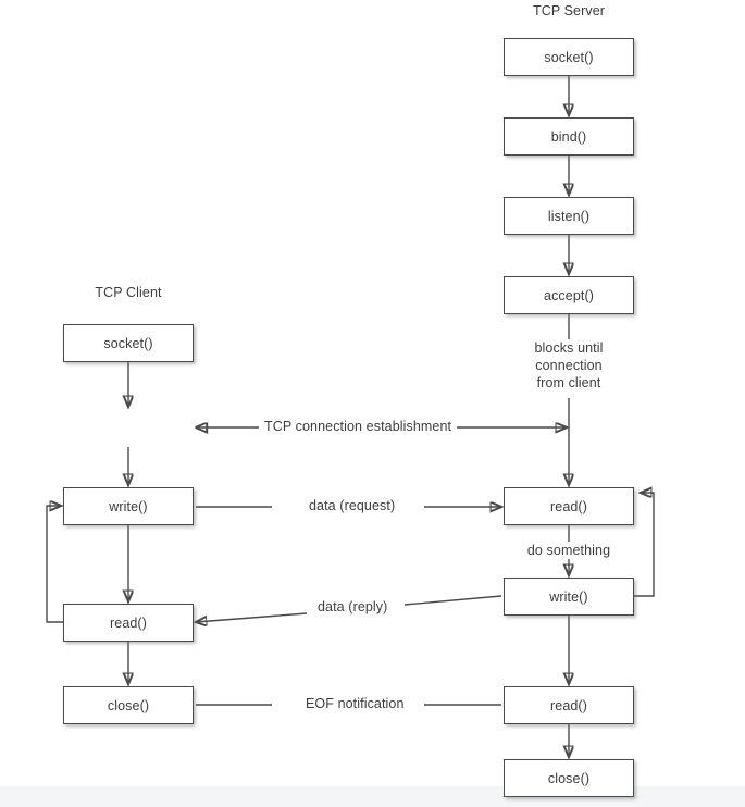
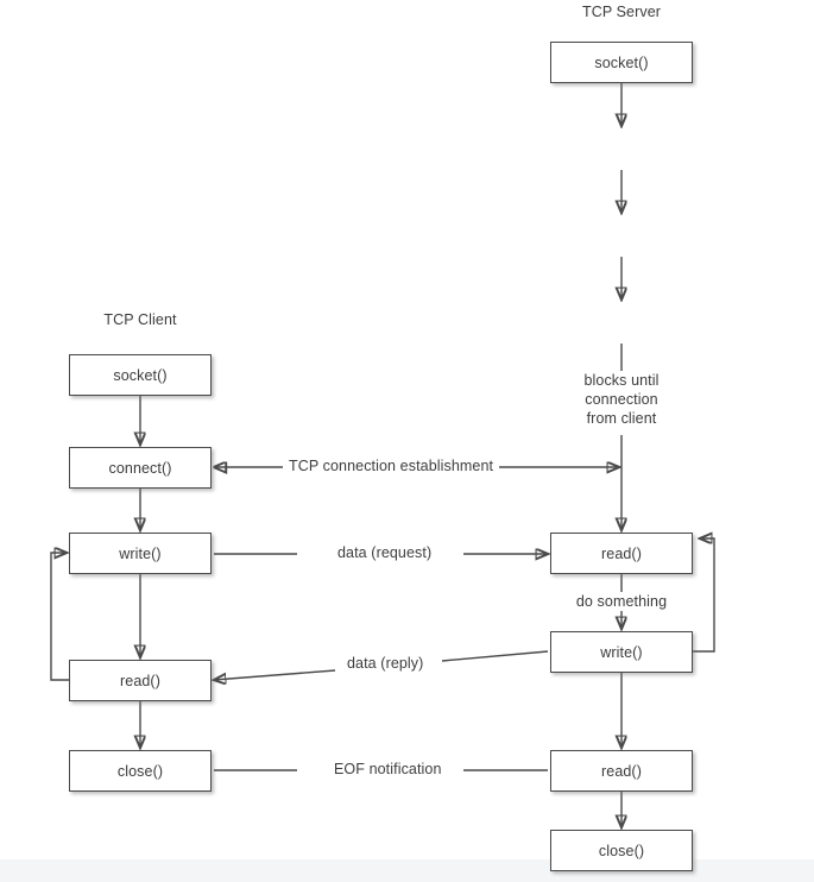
  TCP Client
  TCP Server
  socket()
+ connect()
  write()
  read()
  close()
  socket()
- bind()
- listen()
- accept()
  read()
  write()
  read()
  close()
  blocks until
  connection
  from client
  do something
  TCP connection establishment
  data (request)
  data (reply)
  EOF notification
